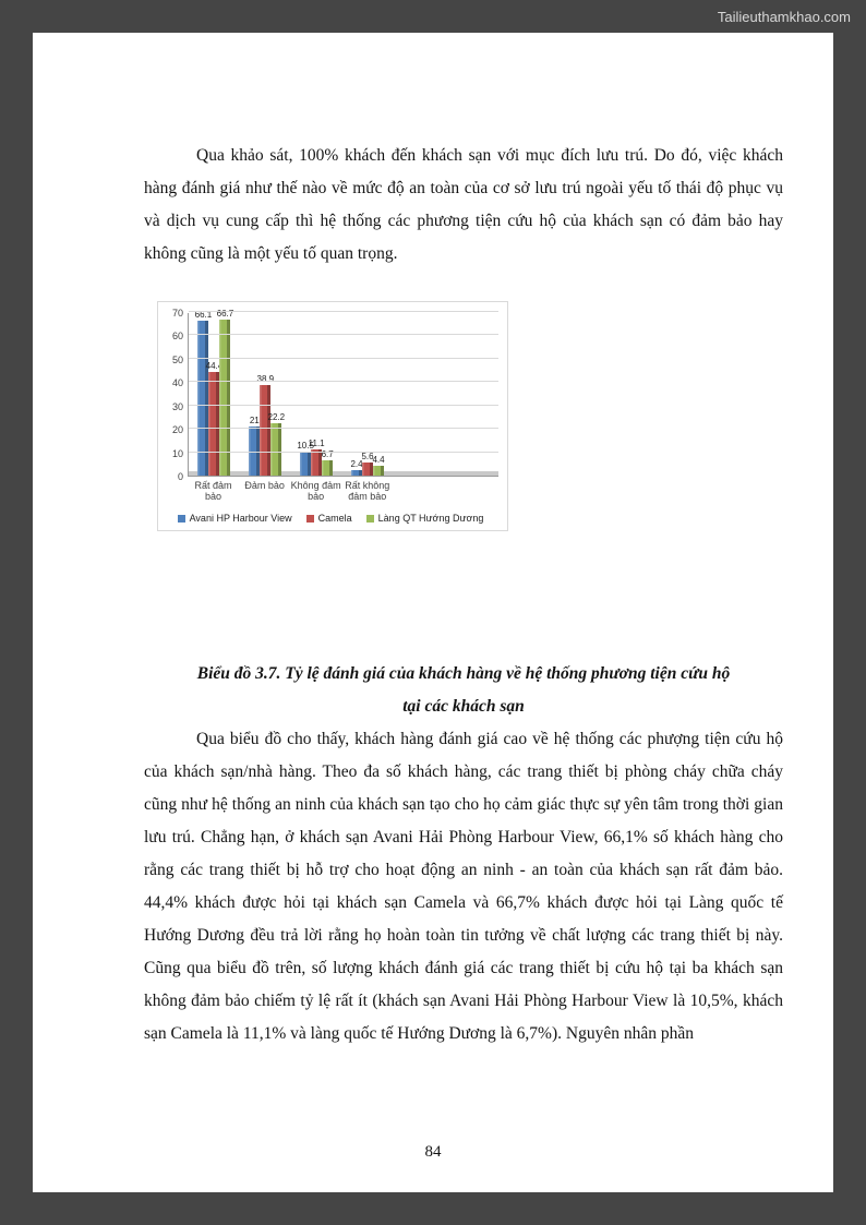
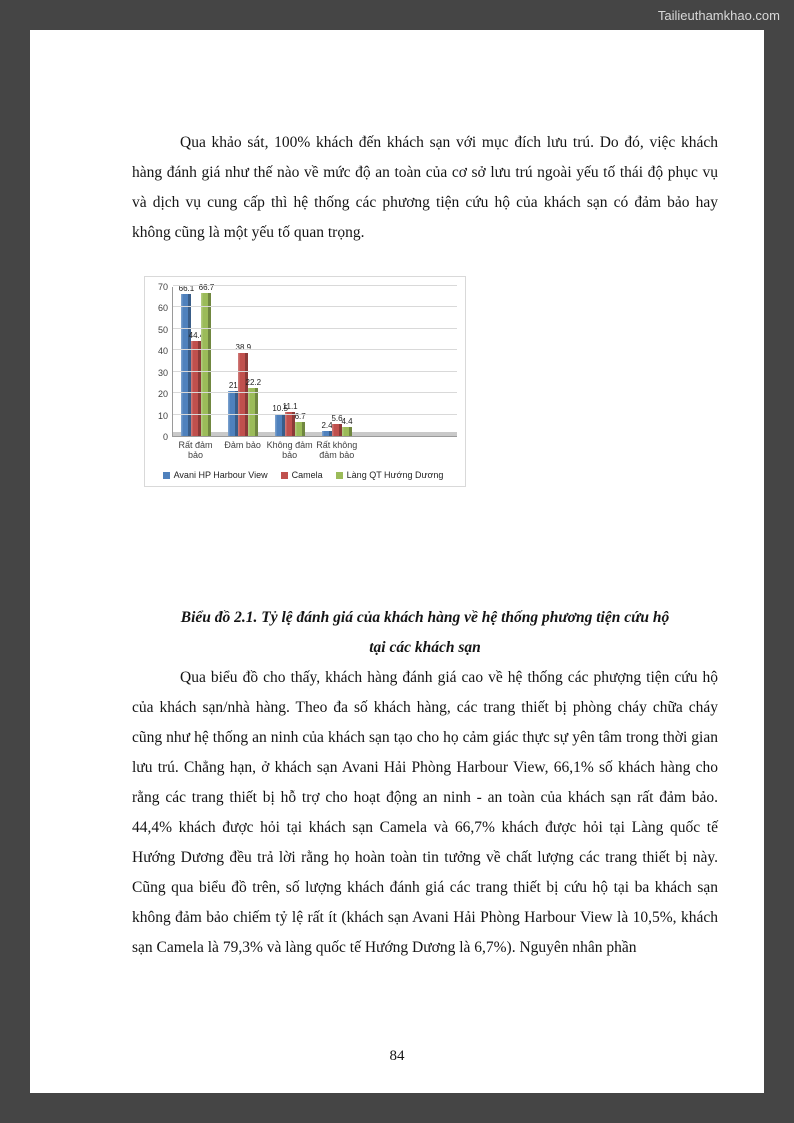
  Tailieuthamkhao.com
  Qua khảo sát, 100% khách đến khách sạn với mục đích lưu trú. Do đó, việc khách hàng đánh giá như thế nào về mức độ an toàn của cơ sở lưu trú ngoài yếu tố thái độ phục vụ và dịch vụ cung cấp thì hệ thống các phương tiện cứu hộ của khách sạn có đảm bảo hay không cũng là một yếu tố quan trọng.
  0
  10
  20
  30
  40
  50
  60
  70
  66.1
  44.
  66.7
  21
  38.9
  22.2
  10.5
  11.1
  6.7
  2.4
  5.6
  4.4
  Rất đảm bảo
  Đảm bảo
  Không đảm bảo
  Rất không đảm bảo
  Avani HP Harbour View
  Camela
  Làng QT Hướng Dương
- Biểu đồ 3.7. Tỷ lệ đánh giá của khách hàng về hệ thống phương tiện cứu hộ
+ Biểu đồ 2.1. Tỷ lệ đánh giá của khách hàng về hệ thống phương tiện cứu hộ
  tại các khách sạn
- Qua biểu đồ cho thấy, khách hàng đánh giá cao về hệ thống các phượng tiện cứu hộ của khách sạn/nhà hàng. Theo đa số khách hàng, các trang thiết bị phòng cháy chữa cháy cũng như hệ thống an ninh của khách sạn tạo cho họ cảm giác thực sự yên tâm trong thời gian lưu trú. Chẳng hạn, ở khách sạn Avani Hải Phòng Harbour View, 66,1% số khách hàng cho rằng các trang thiết bị hỗ trợ cho hoạt động an ninh - an toàn của khách sạn rất đảm bảo. 44,4% khách được hỏi tại khách sạn Camela và 66,7% khách được hỏi tại Làng quốc tế Hướng Dương đều trả lời rằng họ hoàn toàn tin tưởng về chất lượng các trang thiết bị này. Cũng qua biểu đồ trên, số lượng khách đánh giá các trang thiết bị cứu hộ tại ba khách sạn không đảm bảo chiếm tỷ lệ rất ít (khách sạn Avani Hải Phòng Harbour View là 10,5%, khách sạn Camela là 11,1% và làng quốc tế Hướng Dương là 6,7%). Nguyên nhân phần
+ Qua biểu đồ cho thấy, khách hàng đánh giá cao về hệ thống các phượng tiện cứu hộ của khách sạn/nhà hàng. Theo đa số khách hàng, các trang thiết bị phòng cháy chữa cháy cũng như hệ thống an ninh của khách sạn tạo cho họ cảm giác thực sự yên tâm trong thời gian lưu trú. Chẳng hạn, ở khách sạn Avani Hải Phòng Harbour View, 66,1% số khách hàng cho rằng các trang thiết bị hỗ trợ cho hoạt động an ninh - an toàn của khách sạn rất đảm bảo. 44,4% khách được hỏi tại khách sạn Camela và 66,7% khách được hỏi tại Làng quốc tế Hướng Dương đều trả lời rằng họ hoàn toàn tin tưởng về chất lượng các trang thiết bị này. Cũng qua biểu đồ trên, số lượng khách đánh giá các trang thiết bị cứu hộ tại ba khách sạn không đảm bảo chiếm tỷ lệ rất ít (khách sạn Avani Hải Phòng Harbour View là 10,5%, khách sạn Camela là 79,3% và làng quốc tế Hướng Dương là 6,7%). Nguyên nhân phần
  84
